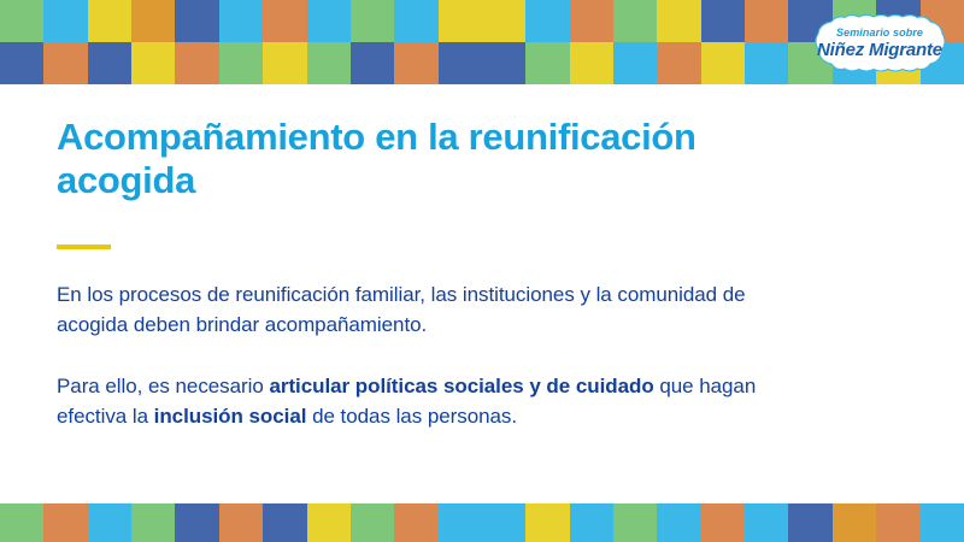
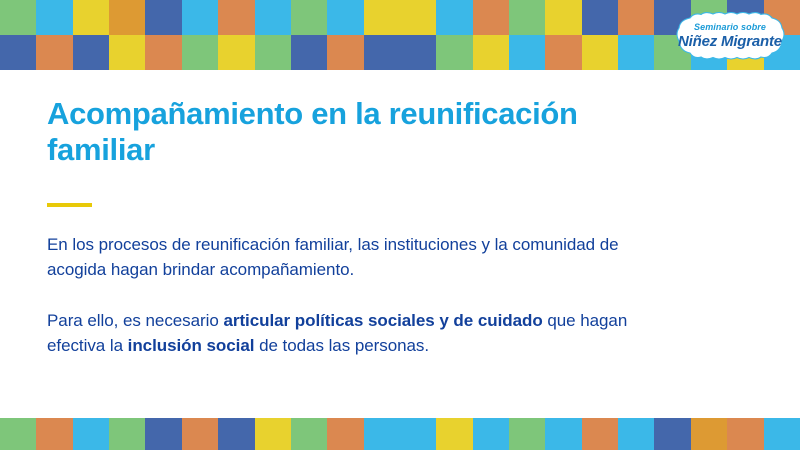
  Seminario sobre
  Niñez Migrante
- Acompañamiento en la reunificación acogida
+ Acompañamiento en la reunificación familiar
- En los procesos de reunificación familiar, las instituciones y la comunidad de acogida deben brindar acompañamiento.
+ En los procesos de reunificación familiar, las instituciones y la comunidad de acogida hagan brindar acompañamiento.
  Para ello, es necesario articular políticas sociales y de cuidado que hagan efectiva la inclusión social de todas las personas.
